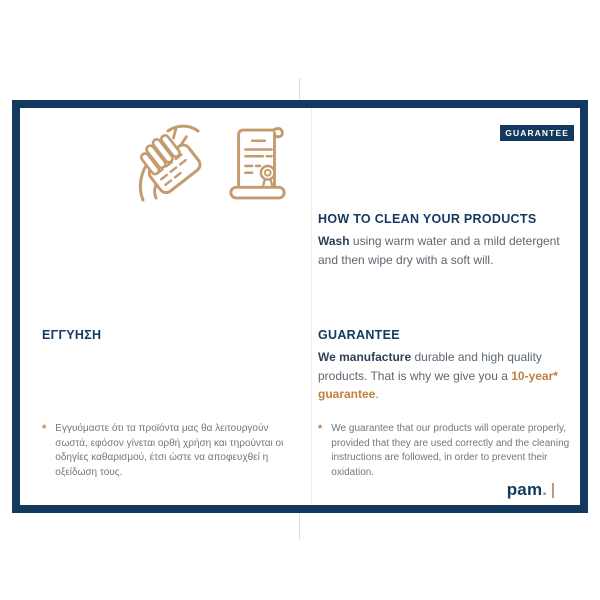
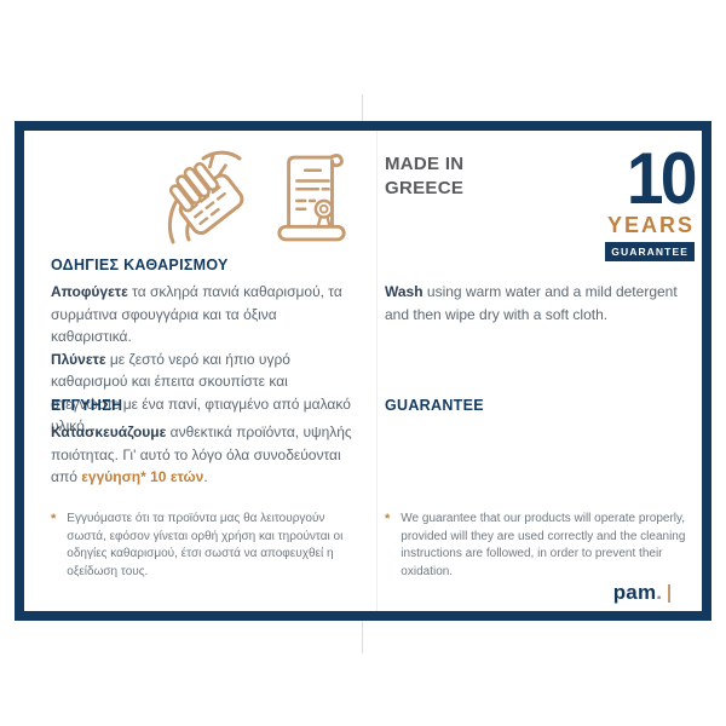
+ ΟΔΗΓΙΕΣ ΚΑΘΑΡΙΣΜΟΥ
+ Αποφύγετε τα σκληρά πανιά καθαρισμού, τα συρμάτινα σφουγγάρια και τα όξινα καθαριστικά.
+ Πλύνετε με ζεστό νερό και ήπιο υγρό καθαρισμού και έπειτα σκουπίστε και στεγνώστε με ένα πανί, φτιαγμένο από μαλακό υλικό.
  ΕΓΓΥΗΣΗ
+ Κατασκευάζουμε ανθεκτικά προϊόντα, υψηλής ποιότητας. Γι' αυτό το λόγο όλα συνοδεύονται από εγγύηση* 10 ετών.
  *
- Εγγυόμαστε ότι τα προϊόντα μας θα λειτουργούν σωστά, εφόσον γίνεται ορθή χρήση και τηρούνται οι οδηγίες καθαρισμού, έτσι ώστε να αποφευχθεί η οξείδωση τους.
+ Εγγυόμαστε ότι τα προϊόντα μας θα λειτουργούν σωστά, εφόσον γίνεται ορθή χρήση και τηρούνται οι οδηγίες καθαρισμού, έτσι σωστά να αποφευχθεί η οξείδωση τους.
+ MADE IN
+ GREECE
+ 10
+ YEARS
  GUARANTEE
- HOW TO CLEAN YOUR PRODUCTS
- Wash using warm water and a mild detergent and then wipe dry with a soft will.
+ Wash using warm water and a mild detergent and then wipe dry with a soft cloth.
  GUARANTEE
- We manufacture durable and high quality products. That is why we give you a 10-year* guarantee.
  *
- We guarantee that our products will operate properly, provided that they are used correctly and the cleaning instructions are followed, in order to prevent their oxidation.
+ We guarantee that our products will operate properly, provided will they are used correctly and the cleaning instructions are followed, in order to prevent their oxidation.
  pam
  .
